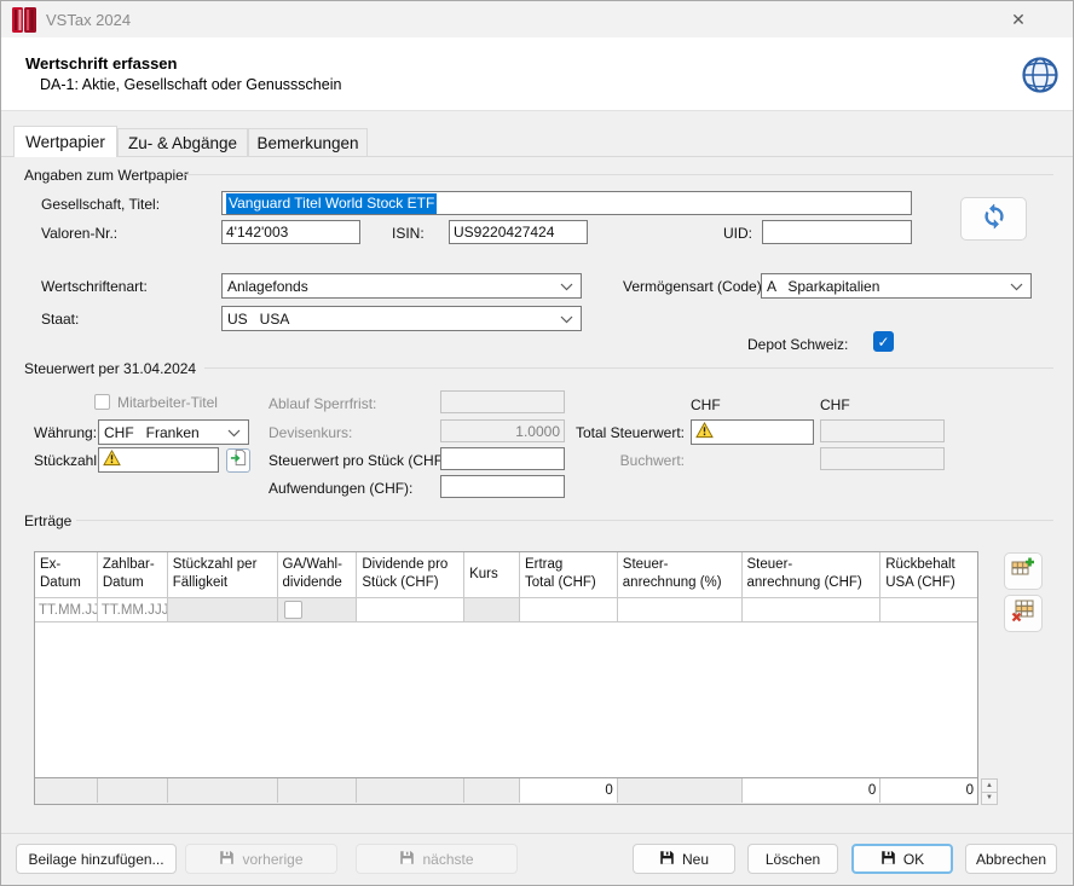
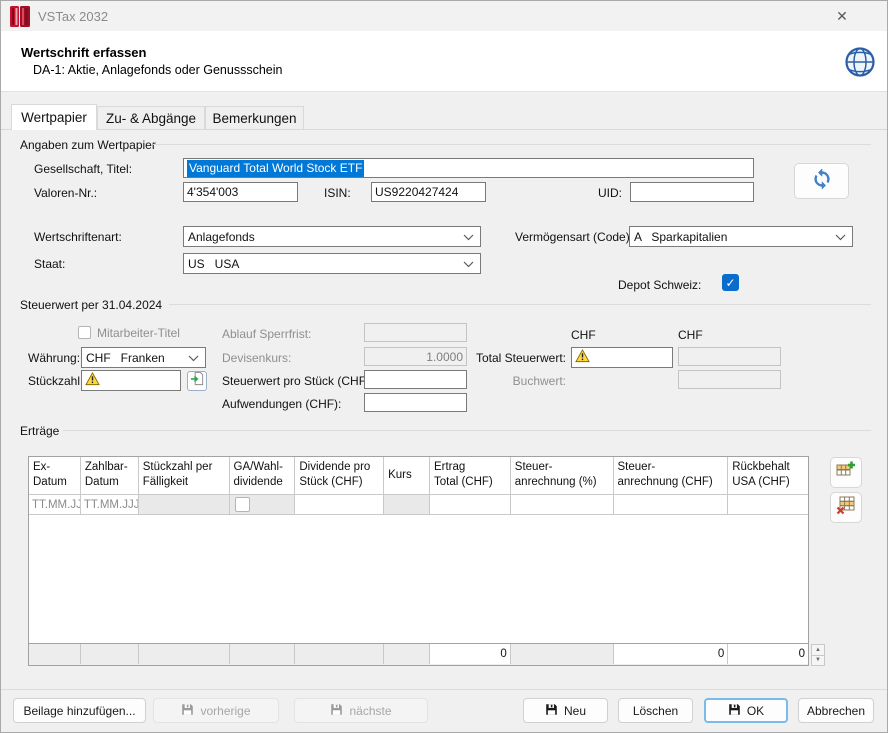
- VSTax 2024
+ VSTax 2032
  ✕
  Wertschrift erfassen
- DA-1: Aktie, Gesellschaft oder Genussschein
+ DA-1: Aktie, Anlagefonds oder Genussschein
  Wertpapier
  Zu- & Abgänge
  Bemerkungen
  Angaben zum Wertpapier
  Gesellschaft, Titel:
- Vanguard Titel World Stock ETF
+ Vanguard Total World Stock ETF
  Valoren-Nr.:
- 4'142'003
+ 4'354'003
  ISIN:
  US9220427424
  UID:
  Wertschriftenart:
  Anlagefonds
  Vermögensart (Code)
  A Sparkapitalien
  Staat:
  US USA
  Depot Schweiz:
  ✓
  Steuerwert per 31.04.2024
  Mitarbeiter-Titel
  Ablauf Sperrfrist:
  Währung:
  CHF Franken
  Devisenkurs:
  1.0000
  Stückzahl
  Steuerwert pro Stück (CHF
  Aufwendungen (CHF):
  CHF
  CHF
  Total Steuerwert:
  Buchwert:
  Erträge
  Ex-
  Datum
  Zahlbar-
  Datum
  Stückzahl per
  Fälligkeit
  GA/Wahl-
  dividende
  Dividende pro
  Stück (CHF)
  Kurs
  Ertrag
  Total (CHF)
  Steuer-
  anrechnung (%)
  Steuer-
  anrechnung (CHF)
  Rückbehalt
  USA (CHF)
  TT.MM.JJ
  TT.MM.JJJ
  0
  0
  0
  Beilage hinzufügen...
  vorherige
  nächste
  Neu
  Löschen
  OK
  Abbrechen
